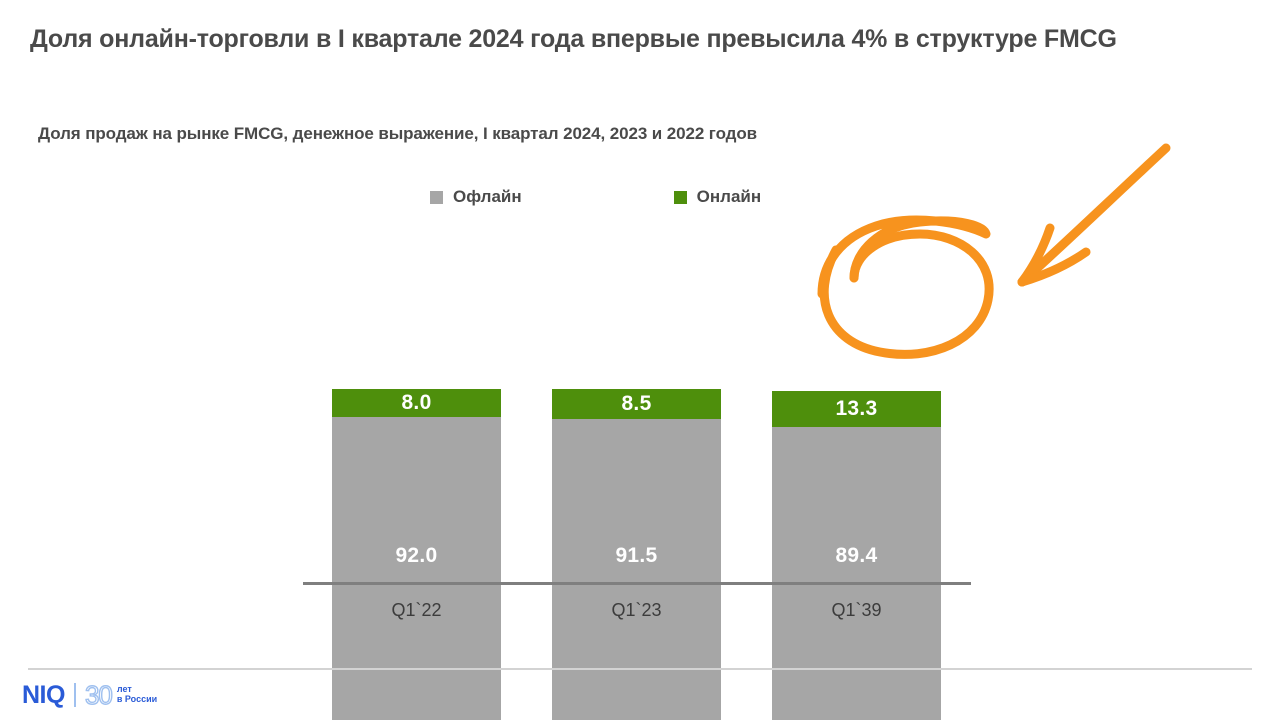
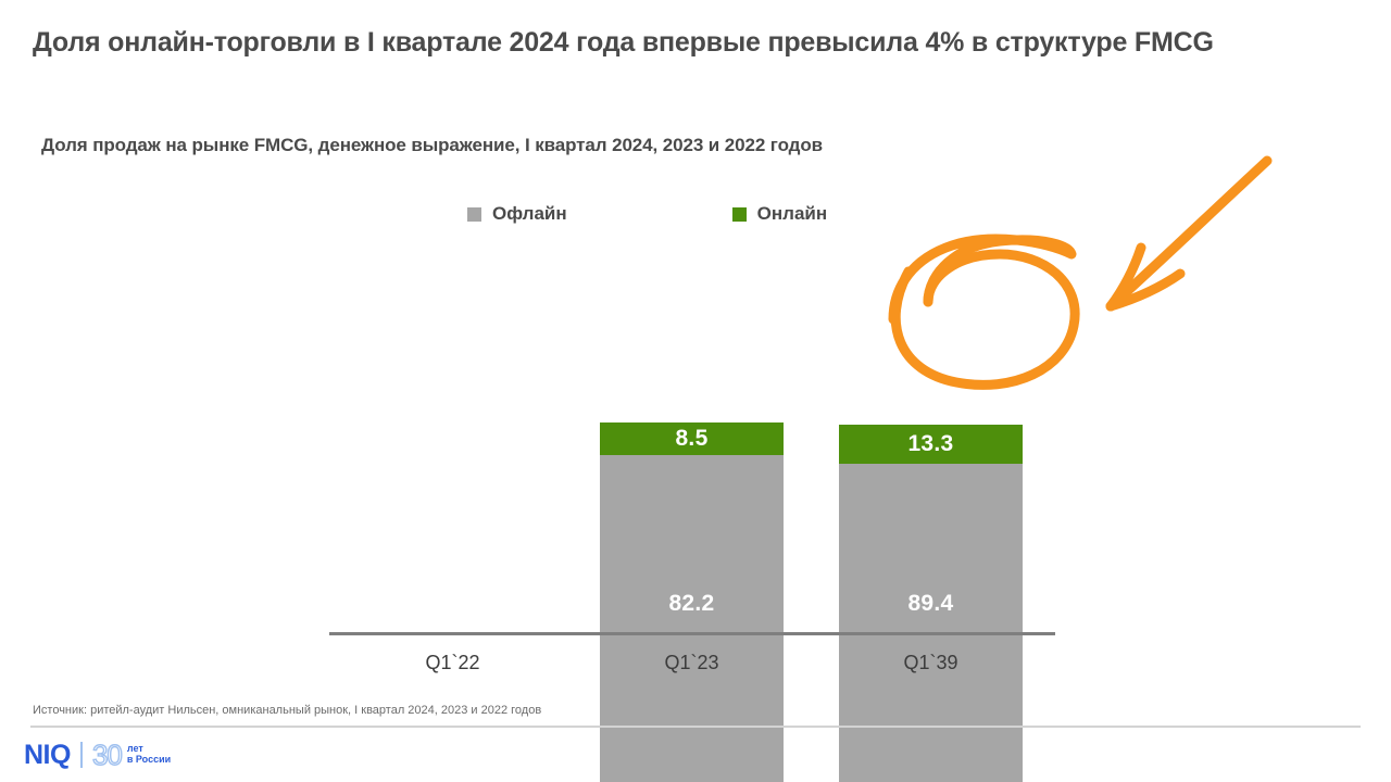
  Доля онлайн-торговли в I квартале 2024 года впервые превысила 4% в структуре FMCG
  Доля продаж на рынке FMCG, денежное выражение, I квартал 2024, 2023 и 2022 годов
  Офлайн
  Онлайн
- 8.0
- 92.0
  8.5
- 91.5
+ 82.2
  13.3
  89.4
  Q1`22
  Q1`23
  Q1`39
+ Источник: ритейл-аудит Нильсен, омниканальный рынок, I квартал 2024, 2023 и 2022 годов
  NIQ
  30
  лет
  в России
